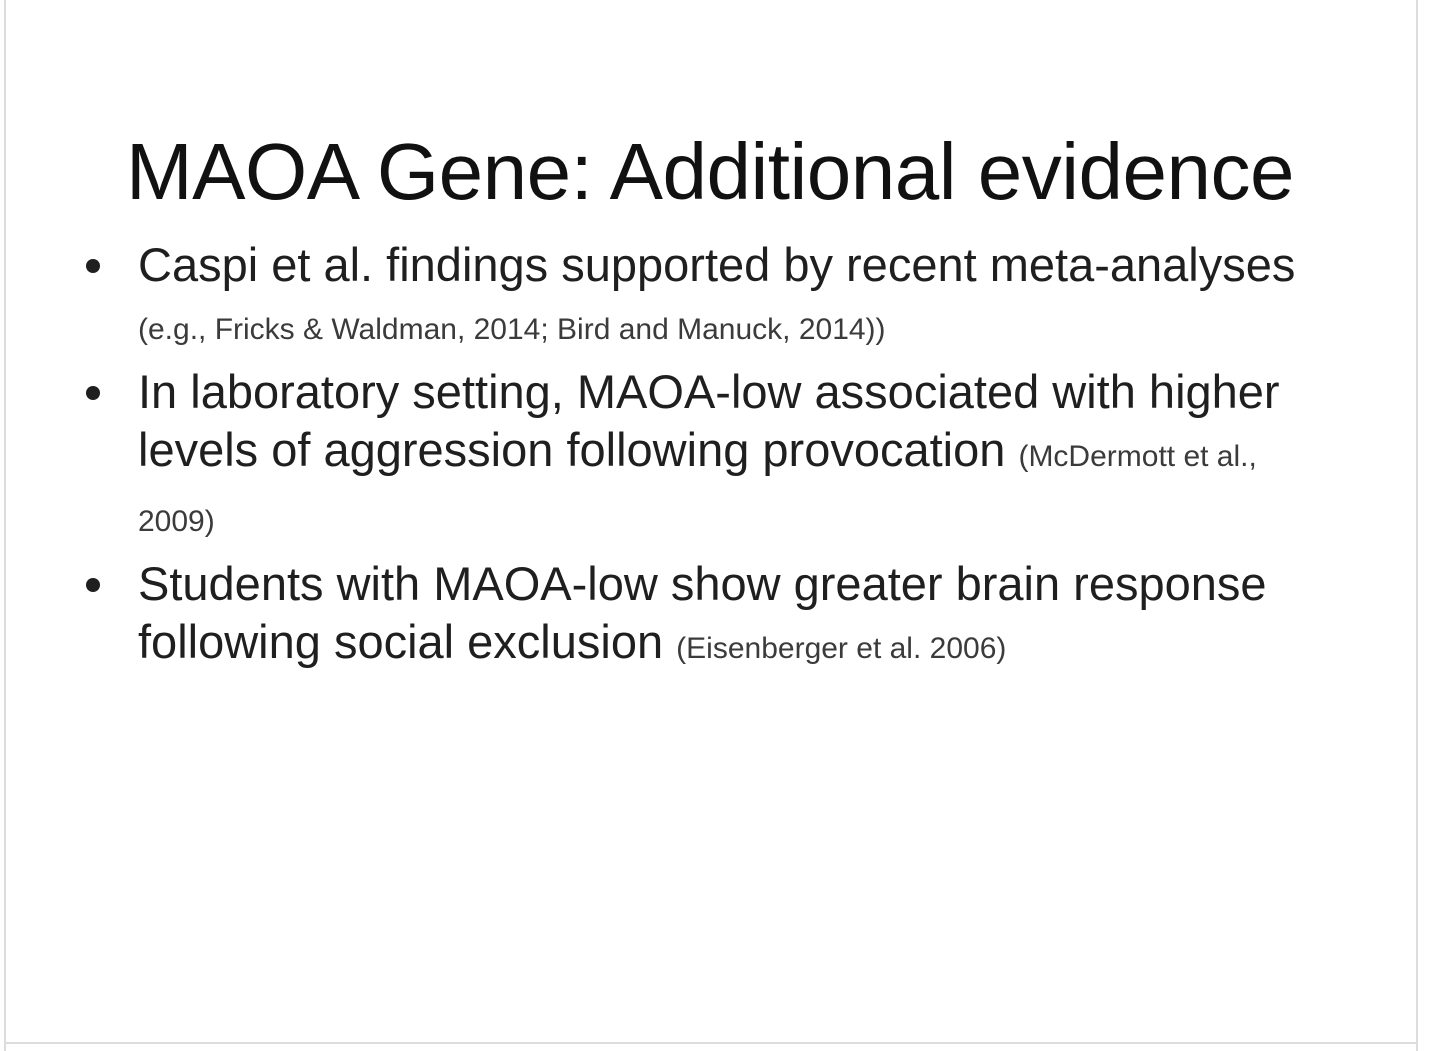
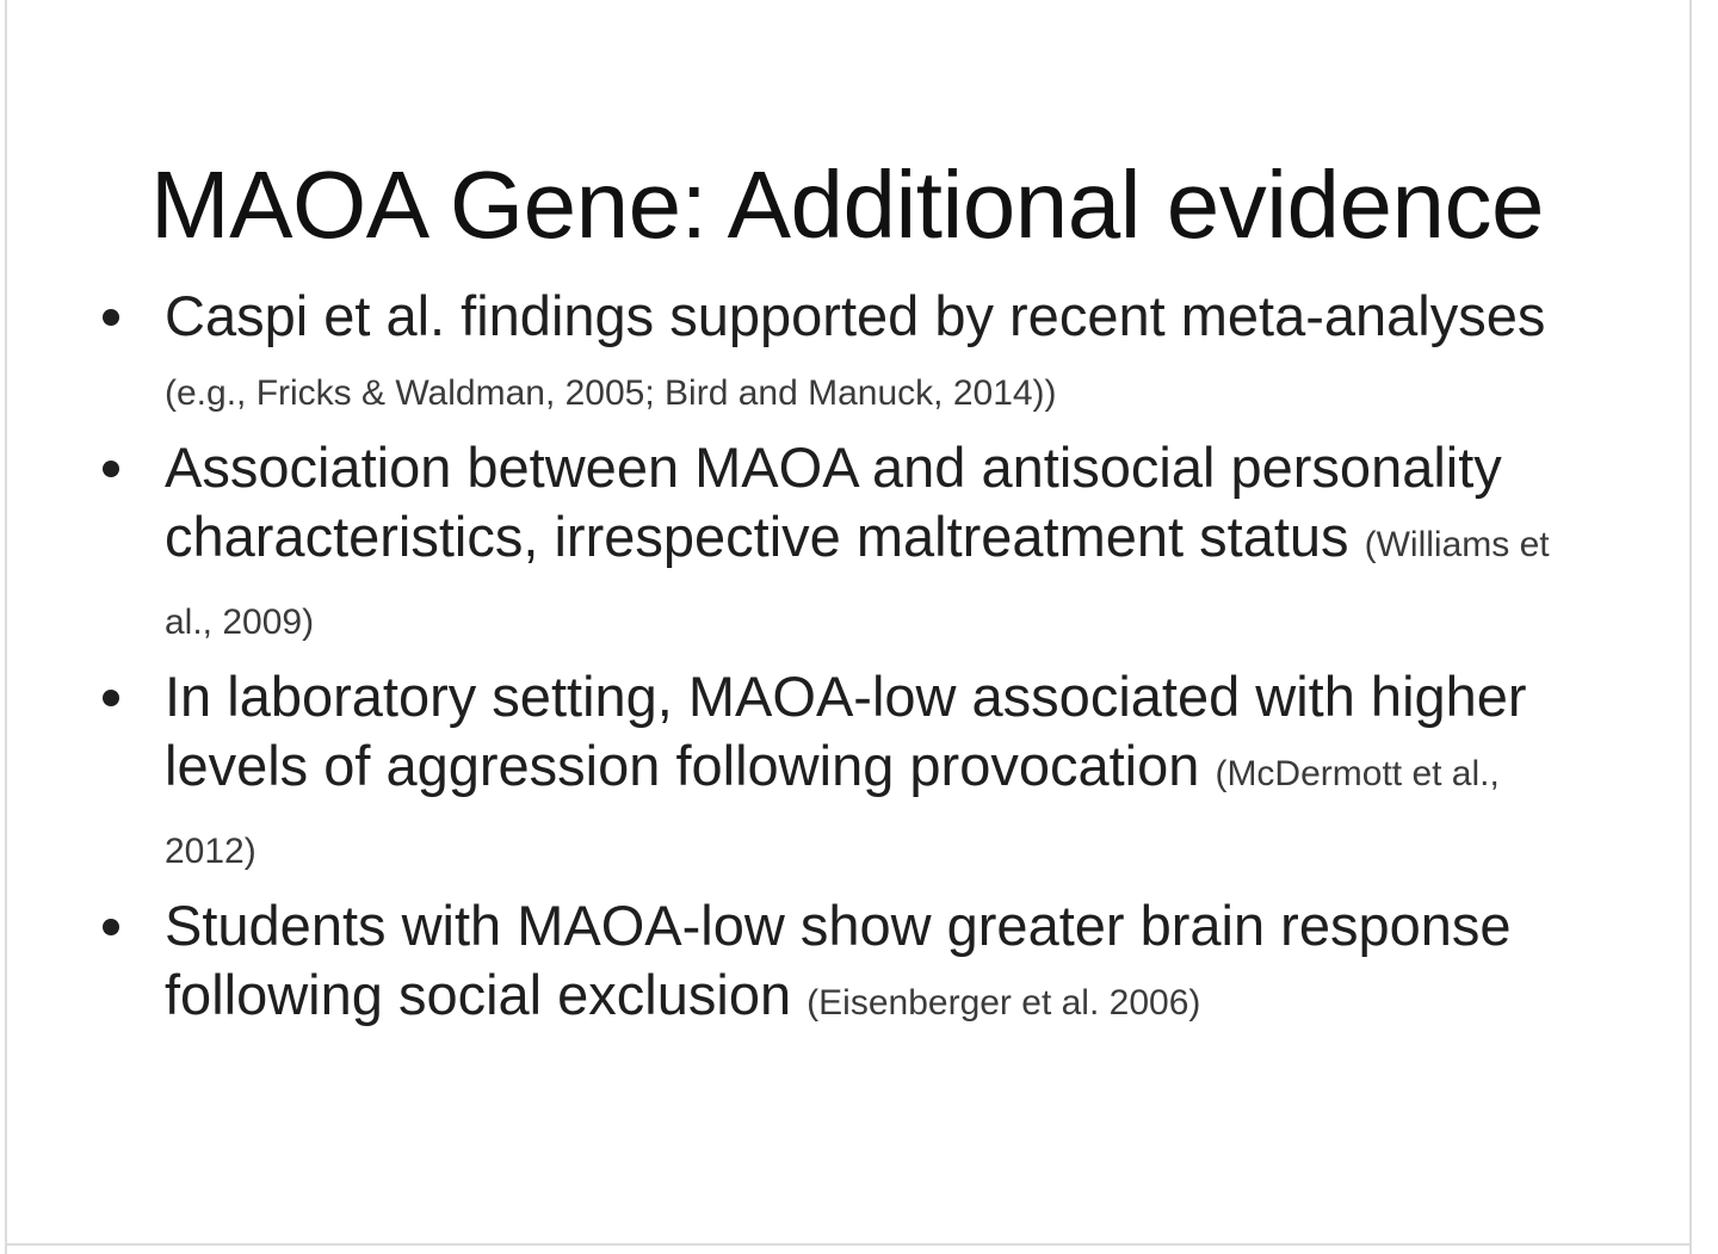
  MAOA Gene: Additional evidence
- Caspi et al. findings supported by recent meta-analyses (e.g., Fricks & Waldman, 2014; Bird and Manuck, 2014))
+ Caspi et al. findings supported by recent meta-analyses (e.g., Fricks & Waldman, 2005; Bird and Manuck, 2014))
+ Association between MAOA and antisocial personality characteristics, irrespective maltreatment status (Williams et al., 2009)
- In laboratory setting, MAOA-low associated with higher levels of aggression following provocation (McDermott et al., 2009)
+ In laboratory setting, MAOA-low associated with higher levels of aggression following provocation (McDermott et al., 2012)
  Students with MAOA-low show greater brain response following social exclusion (Eisenberger et al. 2006)
